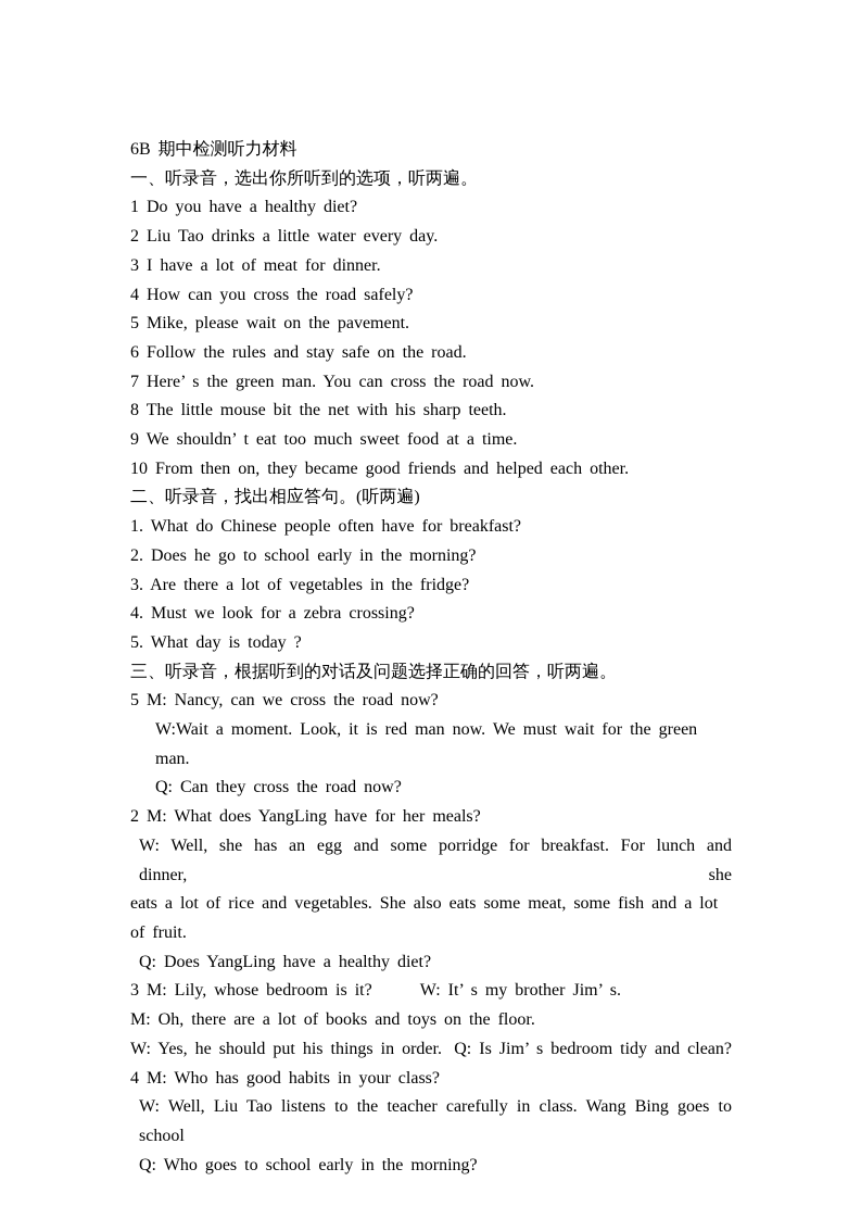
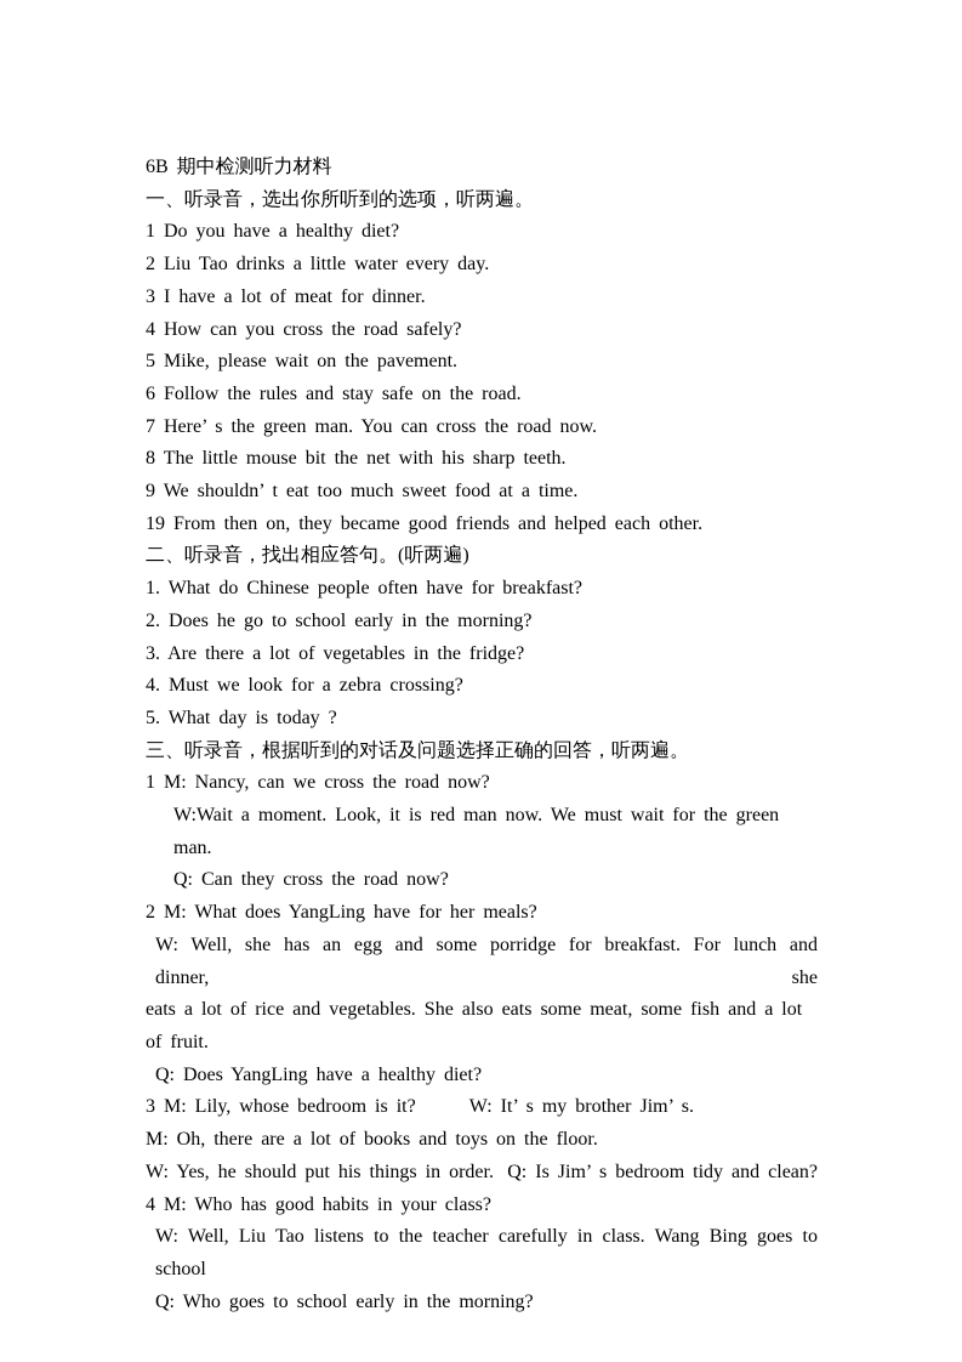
  6B 期中检测听力材料
  一、听录音，选出你所听到的选项，听两遍。
  1 Do you have a healthy diet?
  2 Liu Tao drinks a little water every day.
  3 I have a lot of meat for dinner.
  4 How can you cross the road safely?
  5 Mike, please wait on the pavement.
  6 Follow the rules and stay safe on the road.
  7 Here’ s the green man. You can cross the road now.
  8 The little mouse bit the net with his sharp teeth.
  9 We shouldn’ t eat too much sweet food at a time.
- 10 From then on, they became good friends and helped each other.
+ 19 From then on, they became good friends and helped each other.
  二、听录音，找出相应答句。(听两遍)
  1. What do Chinese people often have for breakfast?
  2. Does he go to school early in the morning?
  3. Are there a lot of vegetables in the fridge?
  4. Must we look for a zebra crossing?
  5. What day is today ?
  三、听录音，根据听到的对话及问题选择正确的回答，听两遍。
- 5 M: Nancy, can we cross the road now?
+ 1 M: Nancy, can we cross the road now?
  W:Wait a moment. Look, it is red man now. We must wait for the green man.
  Q: Can they cross the road now?
  2 M: What does YangLing have for her meals?
  W: Well, she has an egg and some porridge for breakfast. For lunch and dinner, she
  eats a lot of rice and vegetables. She also eats some meat, some fish and a lot of fruit.
  Q: Does YangLing have a healthy diet?
  3 M: Lily, whose bedroom is it? W: It’ s my brother Jim’ s.
  M: Oh, there are a lot of books and toys on the floor.
  W: Yes, he should put his things in order.
  Q: Is Jim’ s bedroom tidy and clean?
  4 M: Who has good habits in your class?
  W: Well, Liu Tao listens to the teacher carefully in class. Wang Bing goes to school
  Q: Who goes to school early in the morning?
